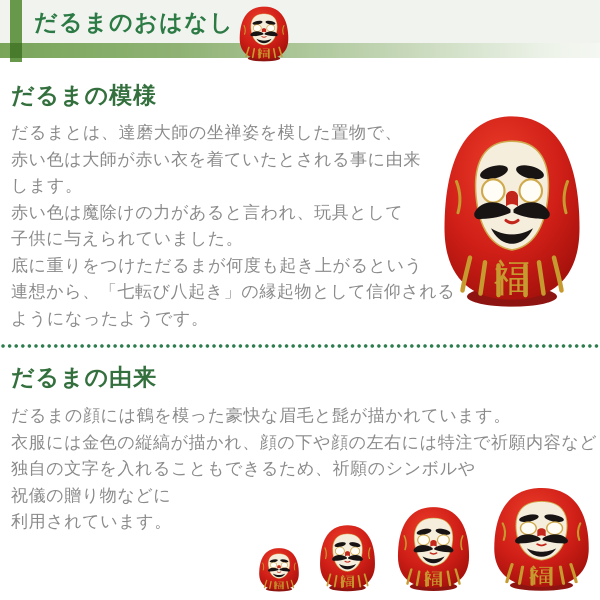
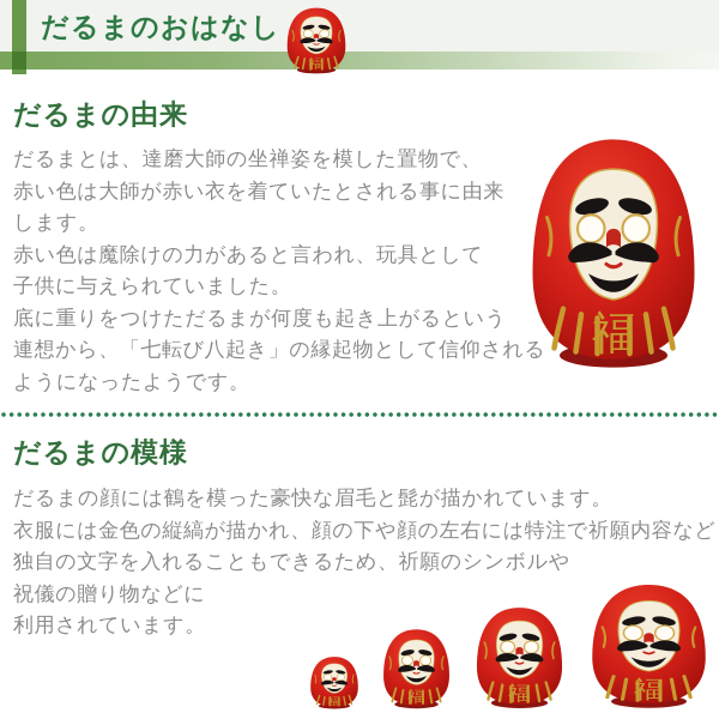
  だるまのおはなし
- だるまの模様
+ だるまの由来
  だるまとは、達磨大師の坐禅姿を模した置物で、
  赤い色は大師が赤い衣を着ていたとされる事に由来
  します。
  赤い色は魔除けの力があると言われ、玩具として
  子供に与えられていました。
  底に重りをつけただるまが何度も起き上がるという
  連想から、「七転び八起き」の縁起物として信仰される
  ようになったようです。
- だるまの由来
+ だるまの模様
  だるまの顔には鶴を模った豪快な眉毛と髭が描かれています。
  衣服には金色の縦縞が描かれ、顔の下や顔の左右には特注で祈願内容など
  独自の文字を入れることもできるため、祈願のシンボルや
  祝儀の贈り物などに
  利用されています。
